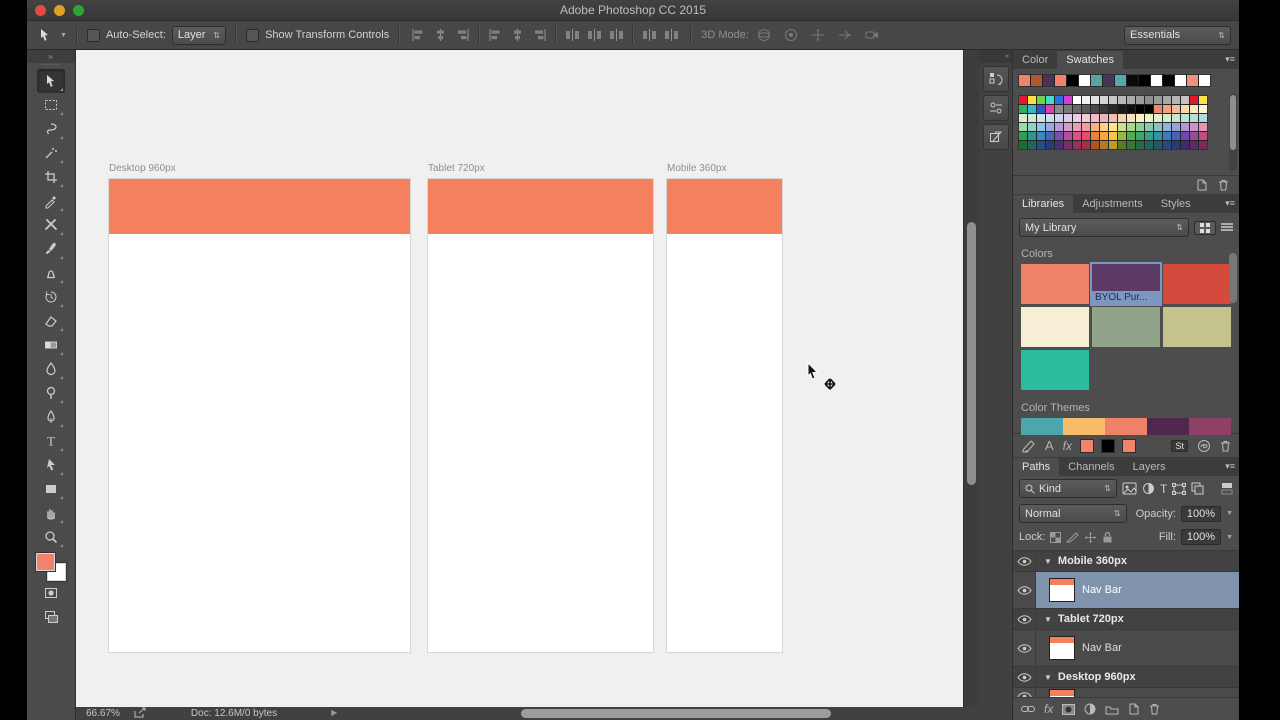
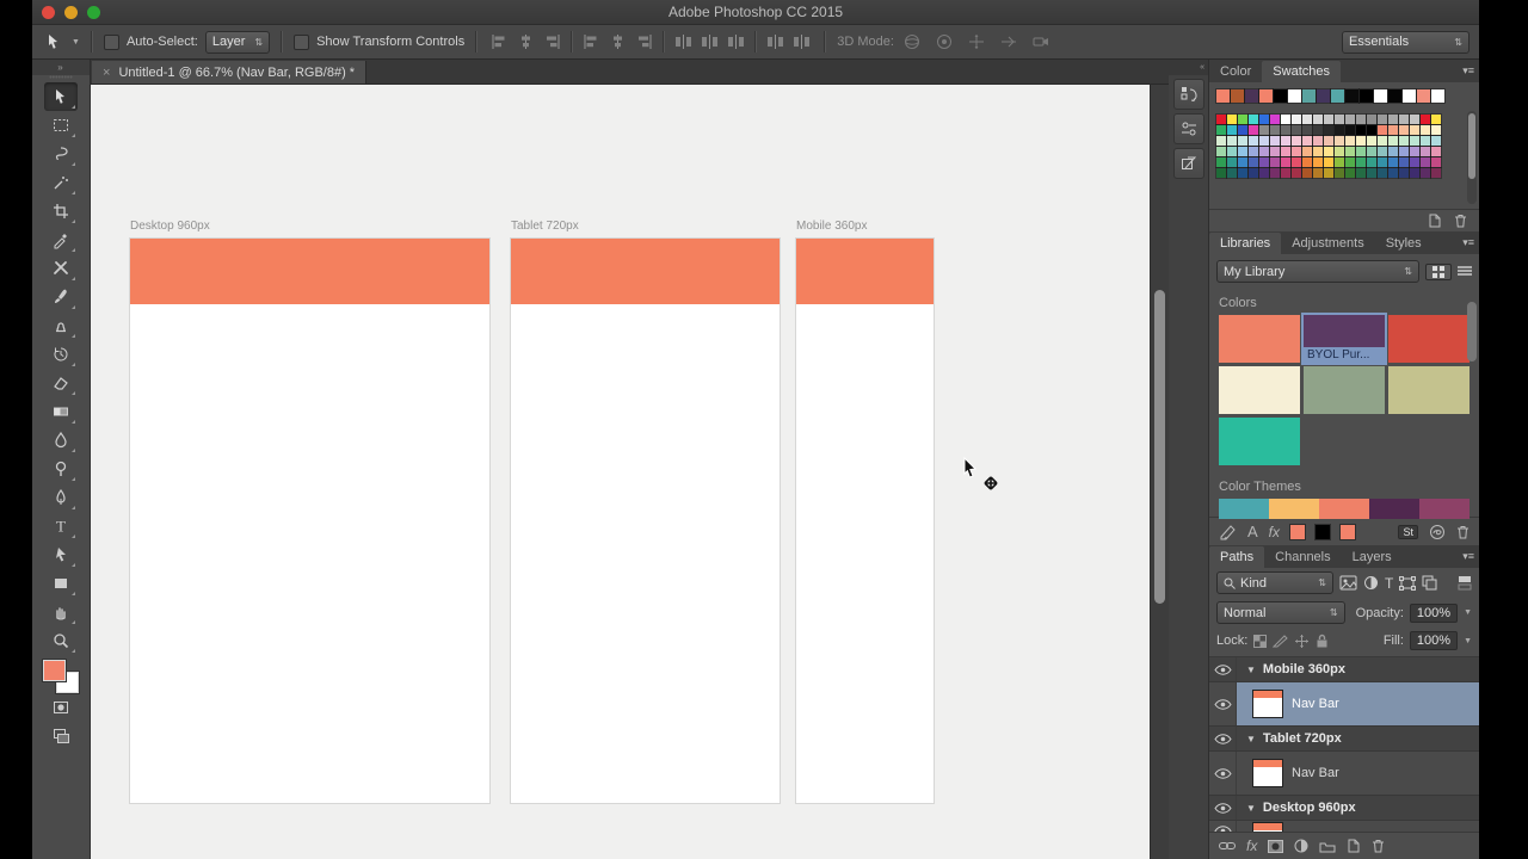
  Adobe Photoshop CC 2015
  Auto-Select:
  Layer
  ⇅
  Show Transform Controls
  3D Mode:
  Essentials
  ⇅
  »
  T
+ ×
+ Untitled-1 @ 66.7% (Nav Bar, RGB/8#) *
  Desktop 960px
  Tablet 720px
  Mobile 360px
- 66.67%
- Doc: 12.6M/0 bytes
- ▶
  Color
  Swatches
  ▾≡
  Libraries
  Adjustments
  Styles
  ▾≡
  My Library
  ⇅
  Colors
  BYOL Pur...
  Color Themes
  A
  fx
  St
  Paths
  Channels
  Layers
  ▾≡
  Kind
  ⇅
  T
  Normal
  ⇅
  Opacity:
  100%
  Lock:
  Fill:
  100%
  ▼
  Mobile 360px
  Nav Bar
  ▼
  Tablet 720px
  Nav Bar
  ▼
  Desktop 960px
  fx
